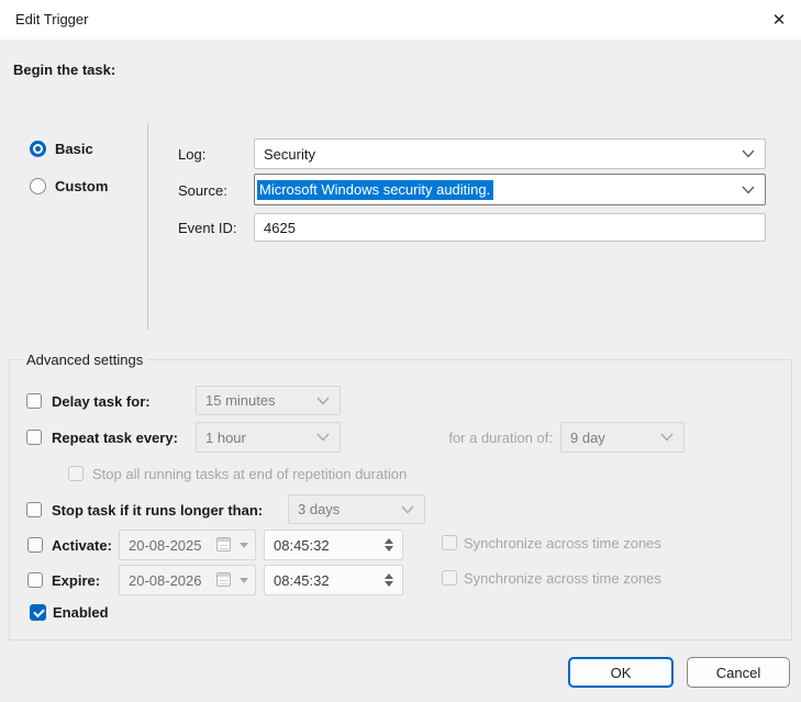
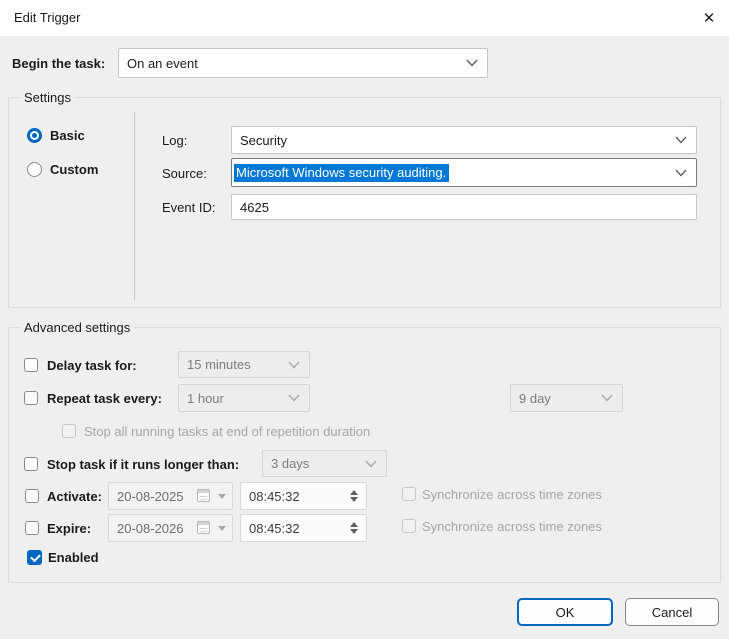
  Edit Trigger
  ✕
  Begin the task:
+ On an event
+ Settings
  Basic
  Custom
  Log:
  Security
  Source:
  Microsoft Windows security auditing.
  Event ID:
  4625
  Advanced settings
  Delay task for:
  15 minutes
  Repeat task every:
  1 hour
- for a duration of:
  9 day
  Stop all running tasks at end of repetition duration
  Stop task if it runs longer than:
  3 days
  Activate:
  20-08-2025
  08:45:32
  Synchronize across time zones
  Expire:
  20-08-2026
  08:45:32
  Synchronize across time zones
  Enabled
  OK
  Cancel
